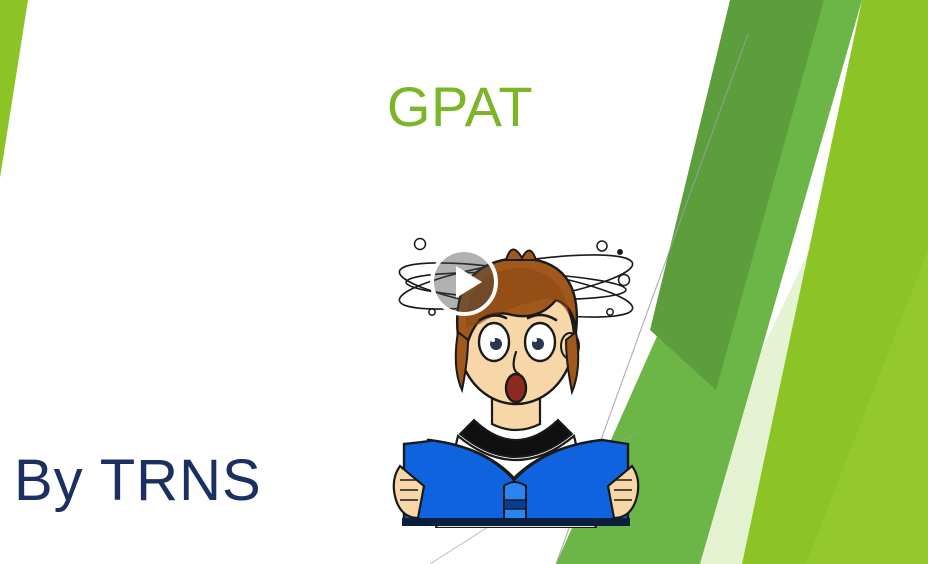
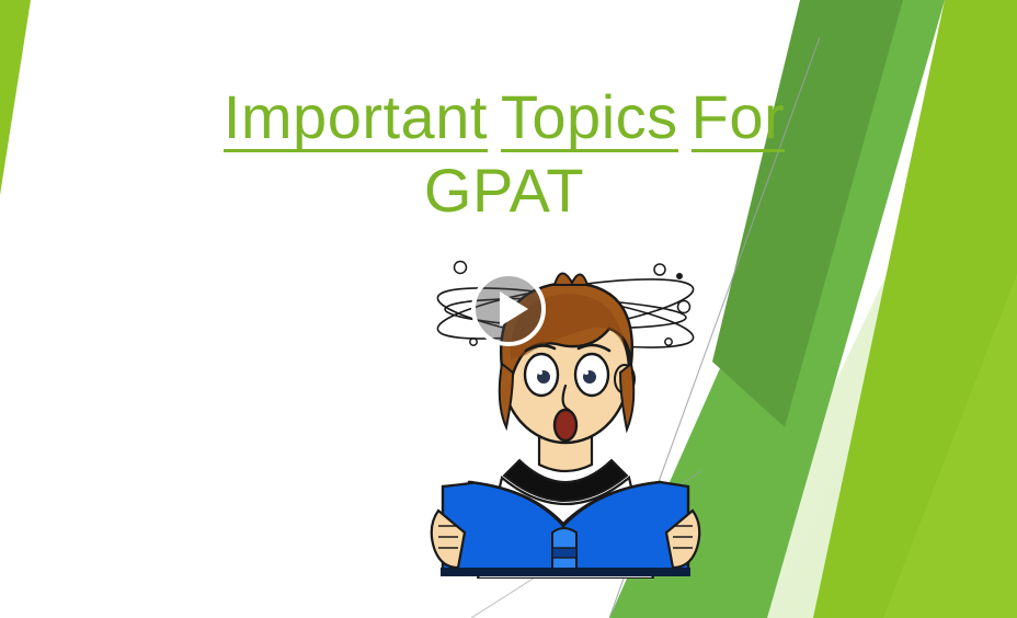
+ Important Topics For
  GPAT
- By TRNS
